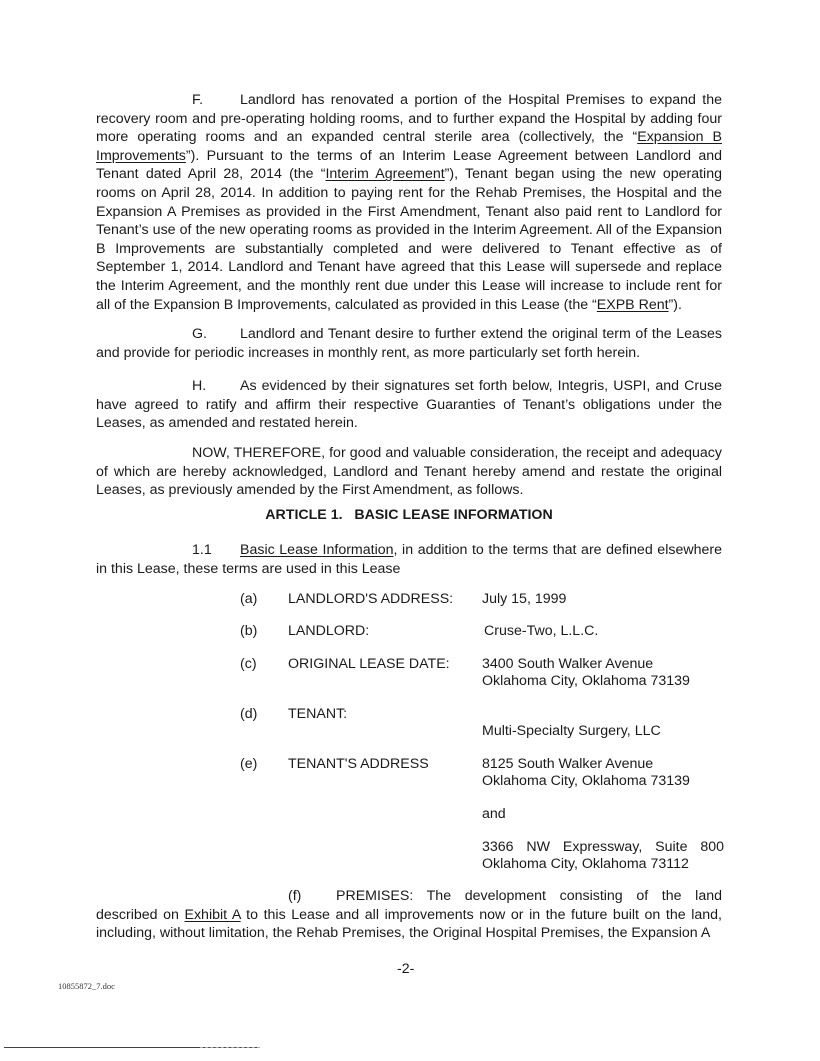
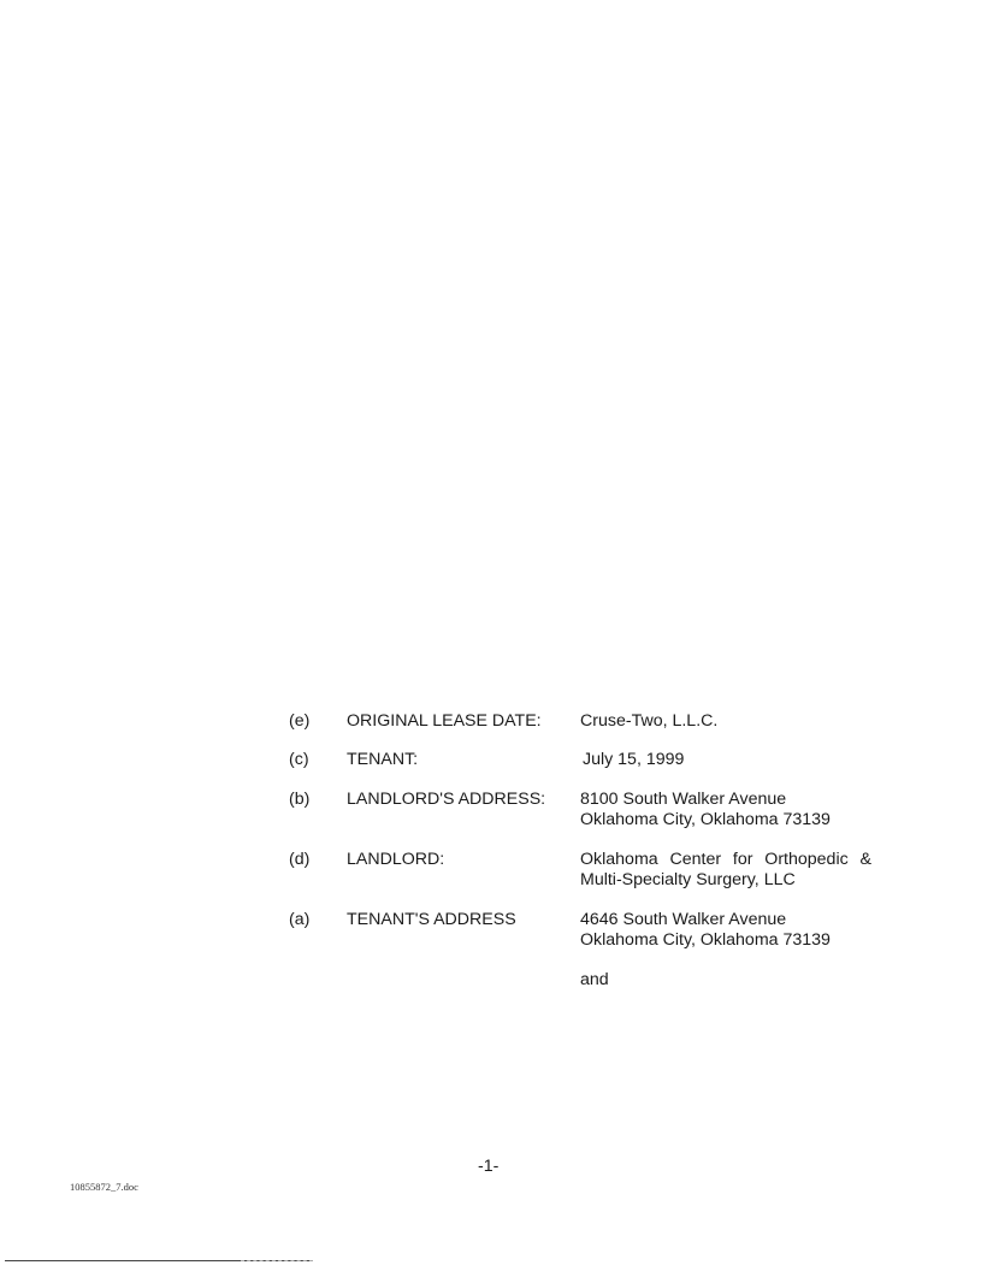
- F. Landlord has renovated a portion of the Hospital Premises to expand the recovery room and pre-operating holding rooms, and to further expand the Hospital by adding four more operating rooms and an expanded central sterile area (collectively, the “Expansion B Improvements”). Pursuant to the terms of an Interim Lease Agreement between Landlord and Tenant dated April 28, 2014 (the “Interim Agreement”), Tenant began using the new operating rooms on April 28, 2014. In addition to paying rent for the Rehab Premises, the Hospital and the Expansion A Premises as provided in the First Amendment, Tenant also paid rent to Landlord for Tenant’s use of the new operating rooms as provided in the Interim Agreement. All of the Expansion B Improvements are substantially completed and were delivered to Tenant effective as of September 1, 2014. Landlord and Tenant have agreed that this Lease will supersede and replace the Interim Agreement, and the monthly rent due under this Lease will increase to include rent for all of the Expansion B Improvements, calculated as provided in this Lease (the “EXPB Rent”).
- G. Landlord and Tenant desire to further extend the original term of the Leases and provide for periodic increases in monthly rent, as more particularly set forth herein.
- H. As evidenced by their signatures set forth below, Integris, USPI, and Cruse have agreed to ratify and affirm their respective Guaranties of Tenant’s obligations under the Leases, as amended and restated herein.
- NOW, THEREFORE, for good and valuable consideration, the receipt and adequacy of which are hereby acknowledged, Landlord and Tenant hereby amend and restate the original Leases, as previously amended by the First Amendment, as follows.
- ARTICLE 1. BASIC LEASE INFORMATION
- 1.1 Basic Lease Information, in addition to the terms that are defined elsewhere in this Lease, these terms are used in this Lease
- (a)
+ (e)
- LANDLORD'S ADDRESS:
+ ORIGINAL LEASE DATE:
- July 15, 1999
+ Cruse-Two, L.L.C.
- (b)
+ (c)
- LANDLORD:
+ TENANT:
- Cruse-Two, L.L.C.
+ July 15, 1999
- (c)
+ (b)
- ORIGINAL LEASE DATE:
+ LANDLORD'S ADDRESS:
- 3400 South Walker Avenue
+ 8100 South Walker Avenue
  Oklahoma City, Oklahoma 73139
  (d)
- TENANT:
+ LANDLORD:
+ Oklahoma Center for Orthopedic &
  Multi-Specialty Surgery, LLC
- (e)
+ (a)
  TENANT'S ADDRESS
- 8125 South Walker Avenue
+ 4646 South Walker Avenue
  Oklahoma City, Oklahoma 73139
  and
- 3366 NW Expressway, Suite 800
- Oklahoma City, Oklahoma 73112
- (f) PREMISES: The development consisting of the land described on Exhibit A to this Lease and all improvements now or in the future built on the land, including, without limitation, the Rehab Premises, the Original Hospital Premises, the Expansion A
- -2-
+ -1-
  10855872_7.doc
